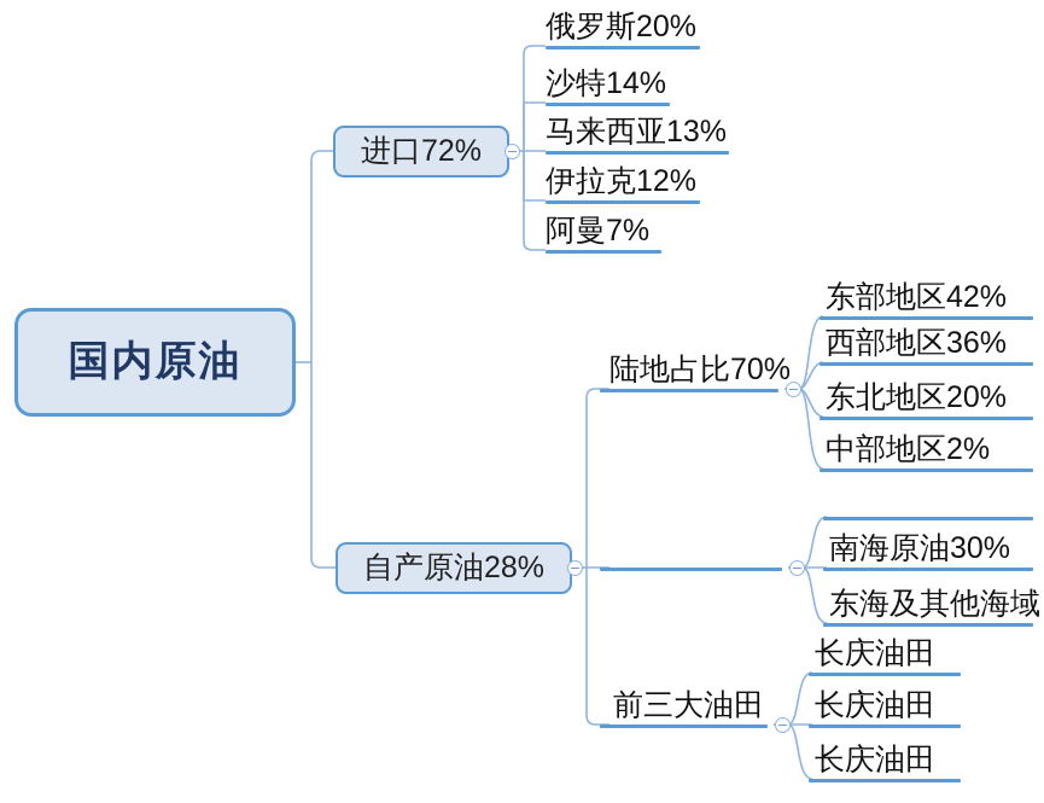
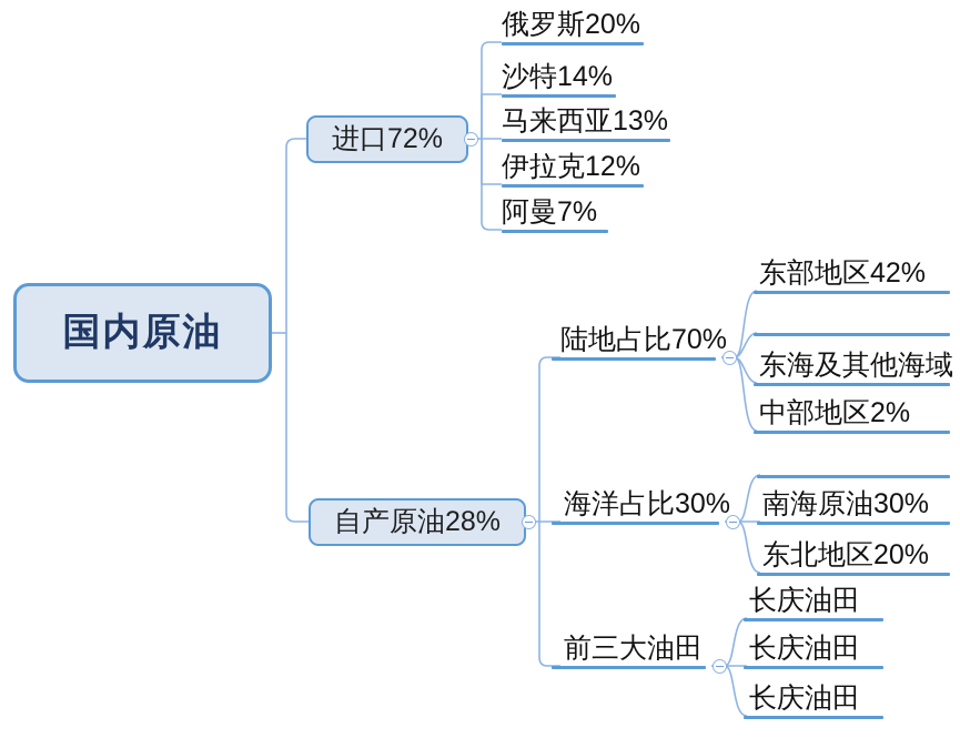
  国内原油
  进口72%
  自产原油28%
  俄罗斯20%
  沙特14%
  马来西亚13%
  伊拉克12%
  阿曼7%
  陆地占比70%
  东部地区42%
- 西部地区36%
- 东北地区20%
+ 东海及其他海域
  中部地区2%
+ 海洋占比30%
  南海原油30%
- 东海及其他海域
+ 东北地区20%
  前三大油田
  长庆油田
  长庆油田
  长庆油田
